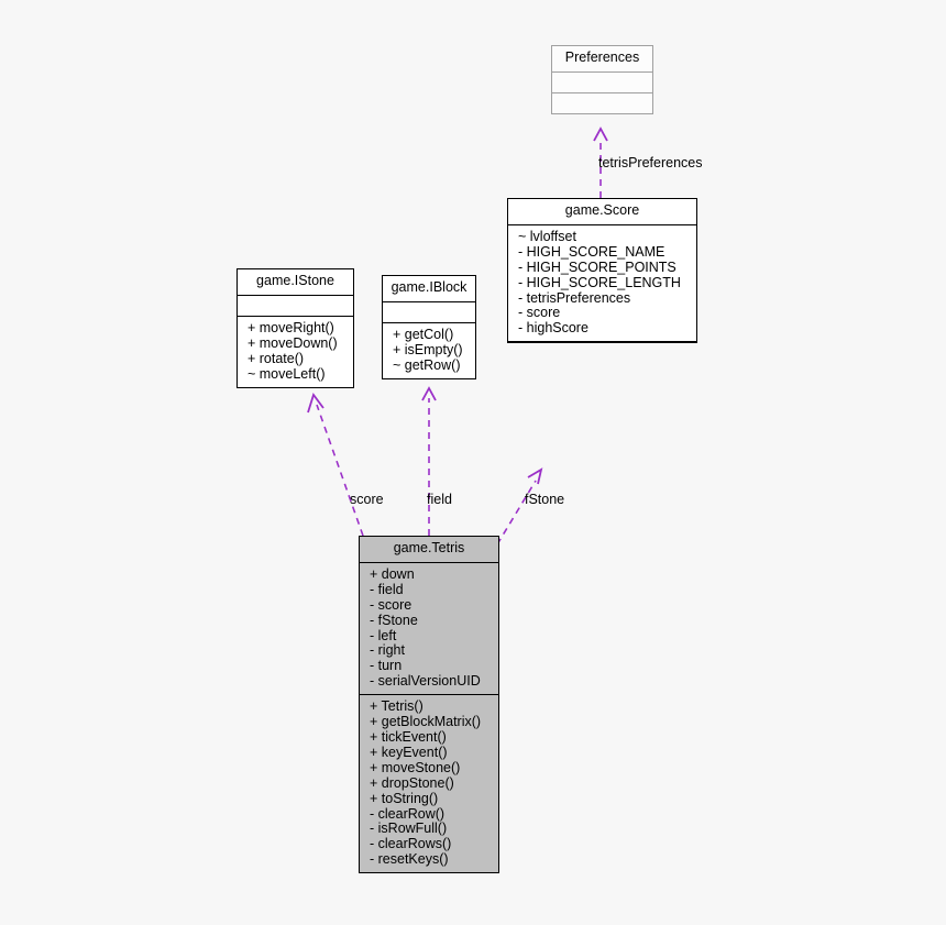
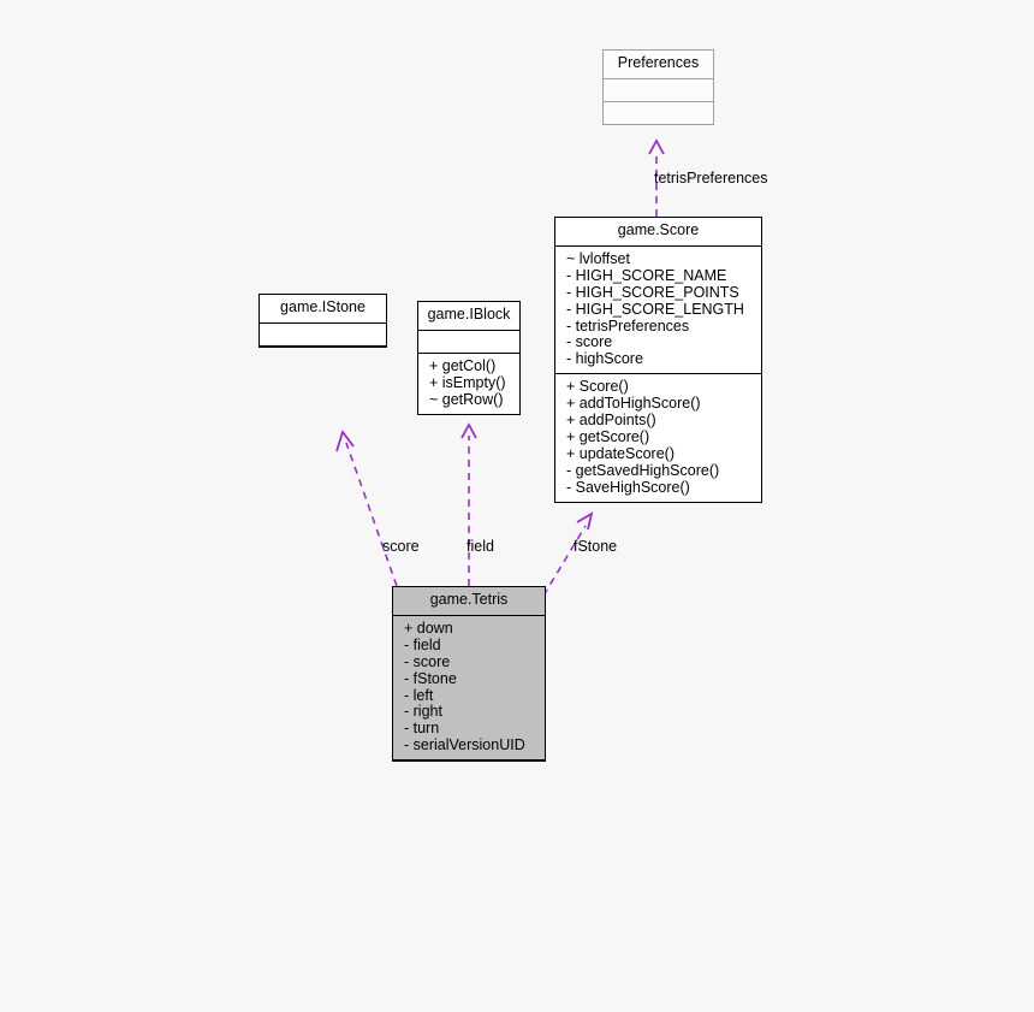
  Preferences
  game.Score
  ~ lvloffset
  - HIGH_SCORE_NAME
  - HIGH_SCORE_POINTS
  - HIGH_SCORE_LENGTH
  - tetrisPreferences
  - score
  - highScore
+ + Score()
+ + addToHighScore()
+ + addPoints()
+ + getScore()
+ + updateScore()
+ - getSavedHighScore()
+ - SaveHighScore()
  game.IStone
- + moveRight()
- + moveDown()
- + rotate()
- ~ moveLeft()
  game.IBlock
  + getCol()
  + isEmpty()
  ~ getRow()
  game.Tetris
  + down
  - field
  - score
  - fStone
  - left
  - right
  - turn
  - serialVersionUID
- + Tetris()
- + getBlockMatrix()
- + tickEvent()
- + keyEvent()
- + moveStone()
- + dropStone()
- + toString()
- - clearRow()
- - isRowFull()
- - clearRows()
- - resetKeys()
  tetrisPreferences
  score
  field
  fStone
